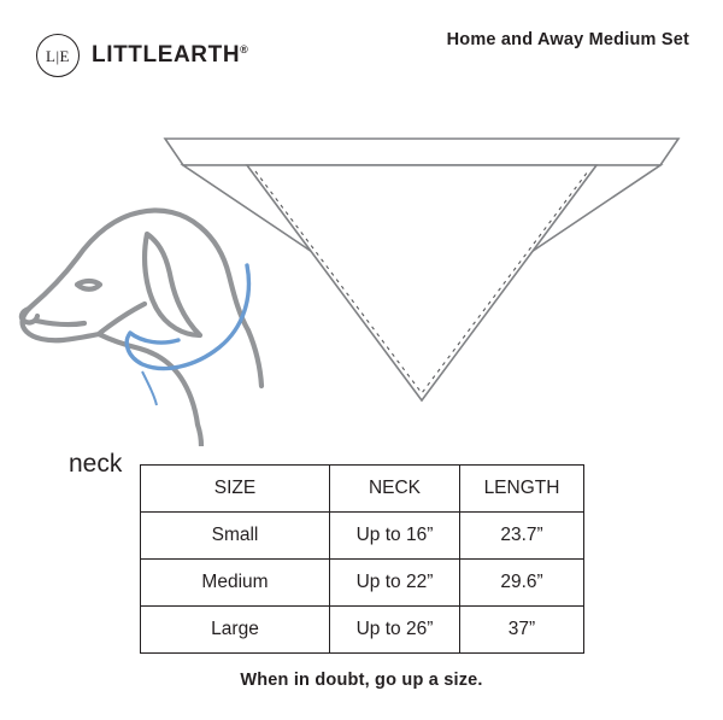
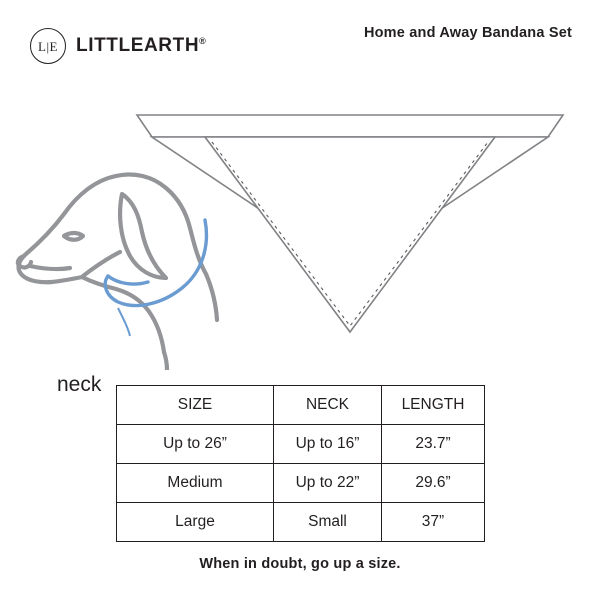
  L|E
  LITTLEARTH®
- Home and Away Medium Set
+ Home and Away Bandana Set
  neck
  SIZE	NECK	LENGTH
- Small	Up to 16”	23.7”
+ Up to 26”	Up to 16”	23.7”
  Medium	Up to 22”	29.6”
- Large	Up to 26”	37”
+ Large	Small	37”
  When in doubt, go up a size.
